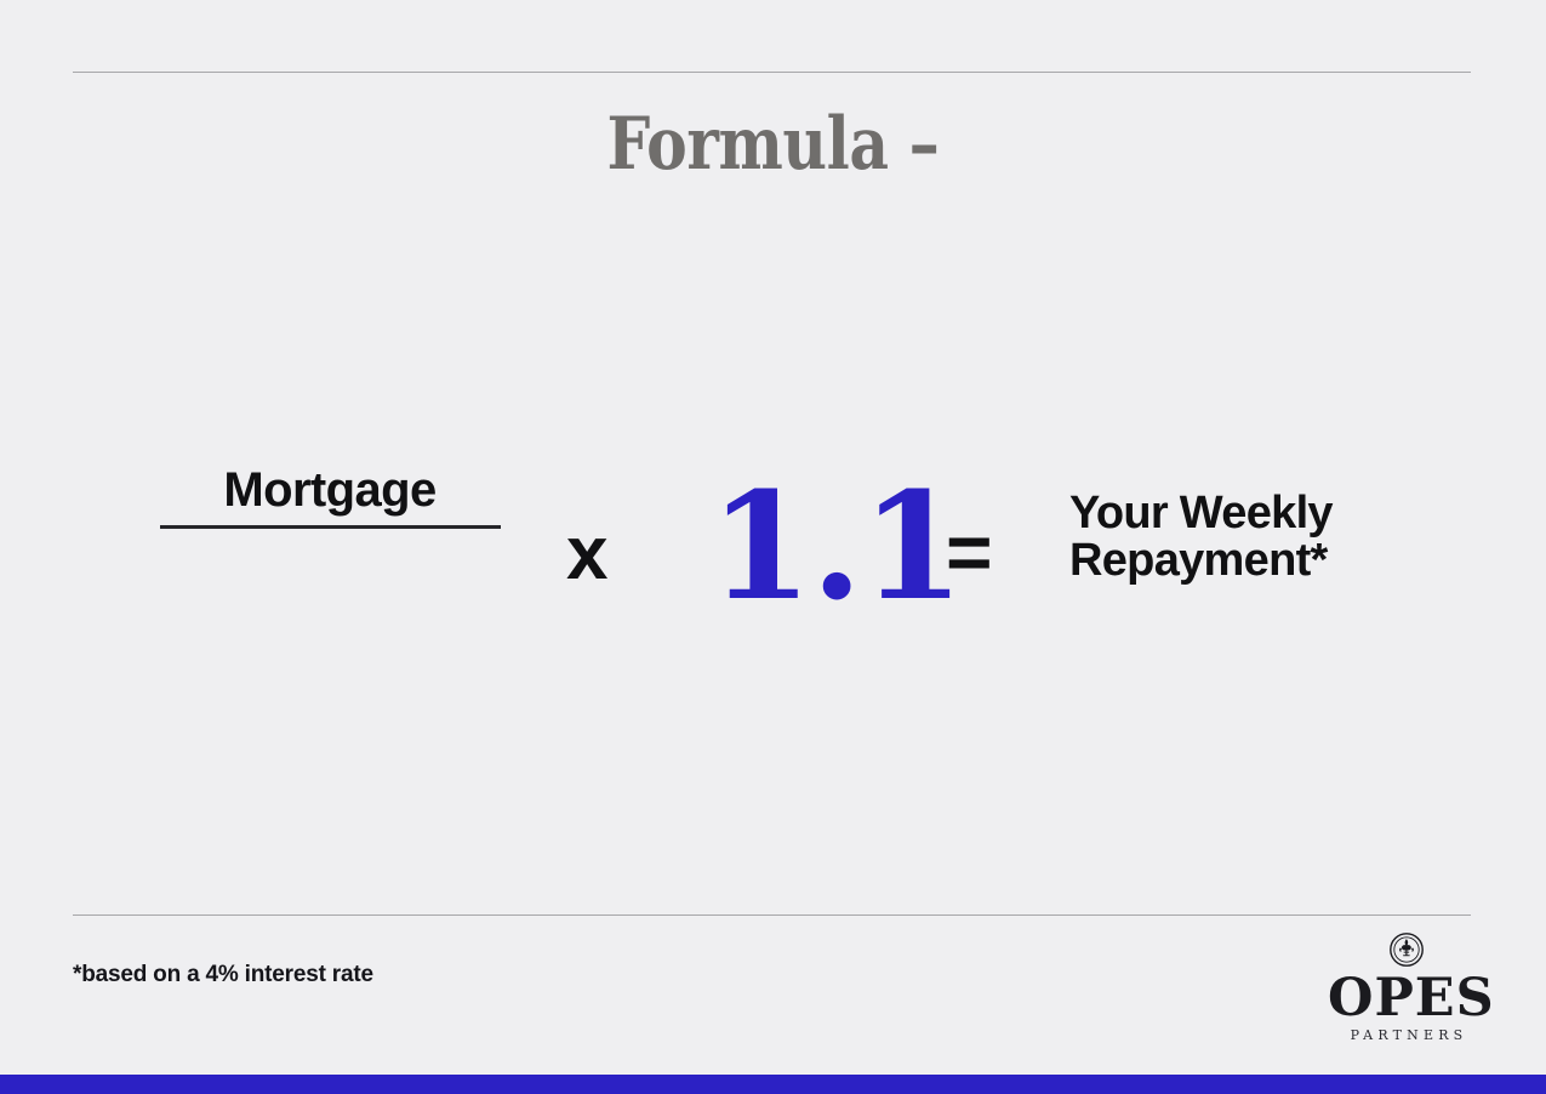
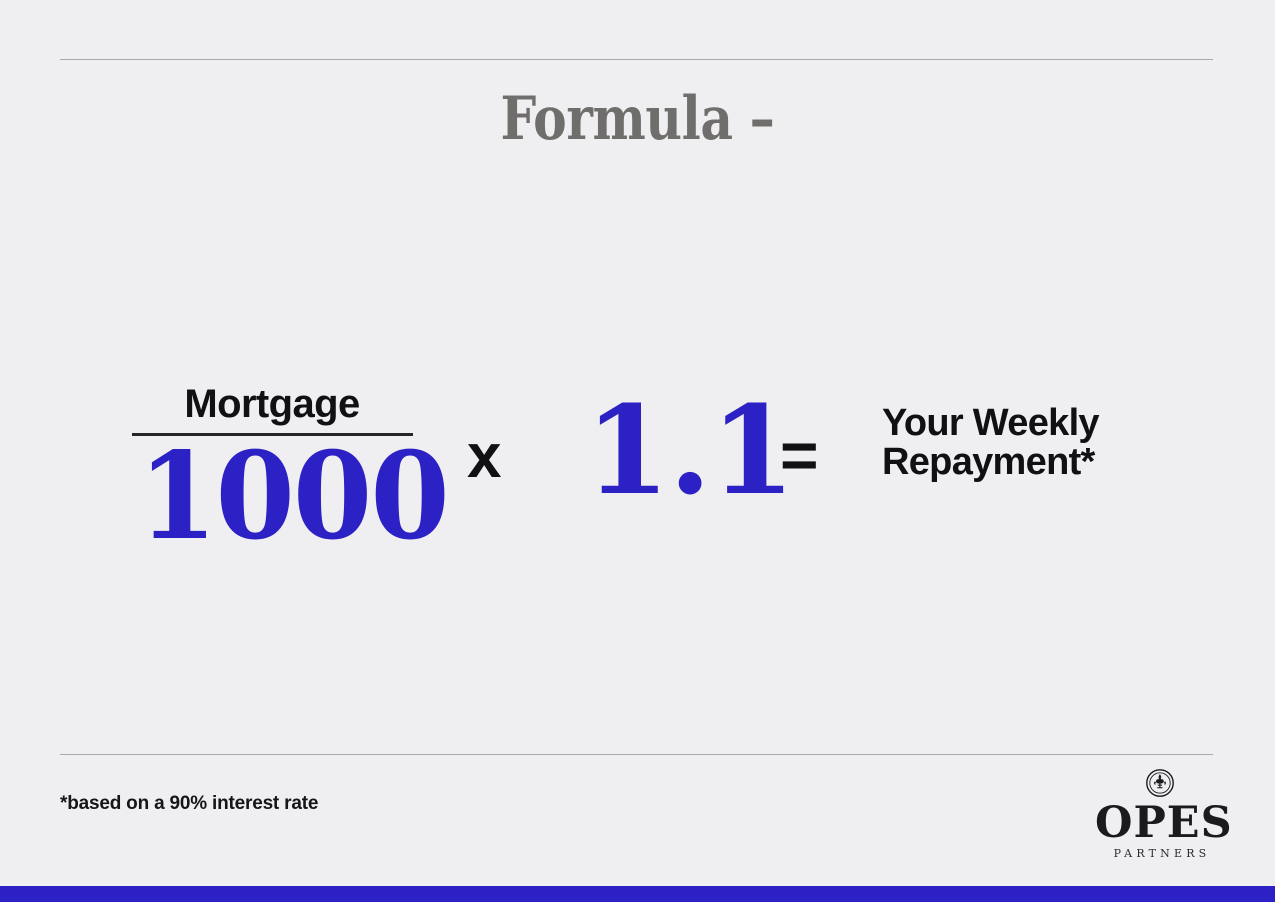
  Formula –
  Mortgage
+ 1000
  x
  1.1
  =
  Your Weekly
  Repayment*
- *based on a 4% interest rate
+ *based on a 90% interest rate
  OPES
  PARTNERS
